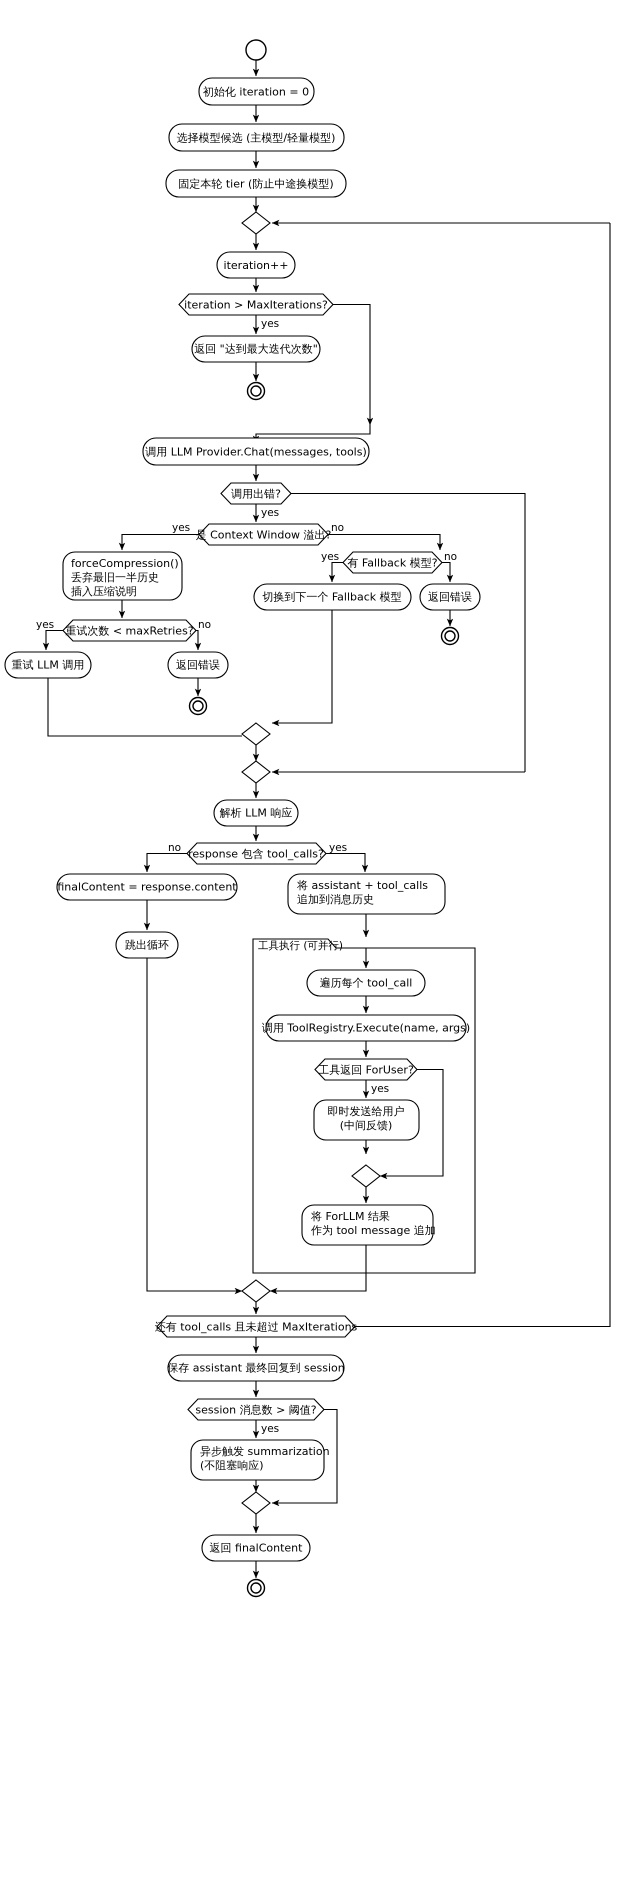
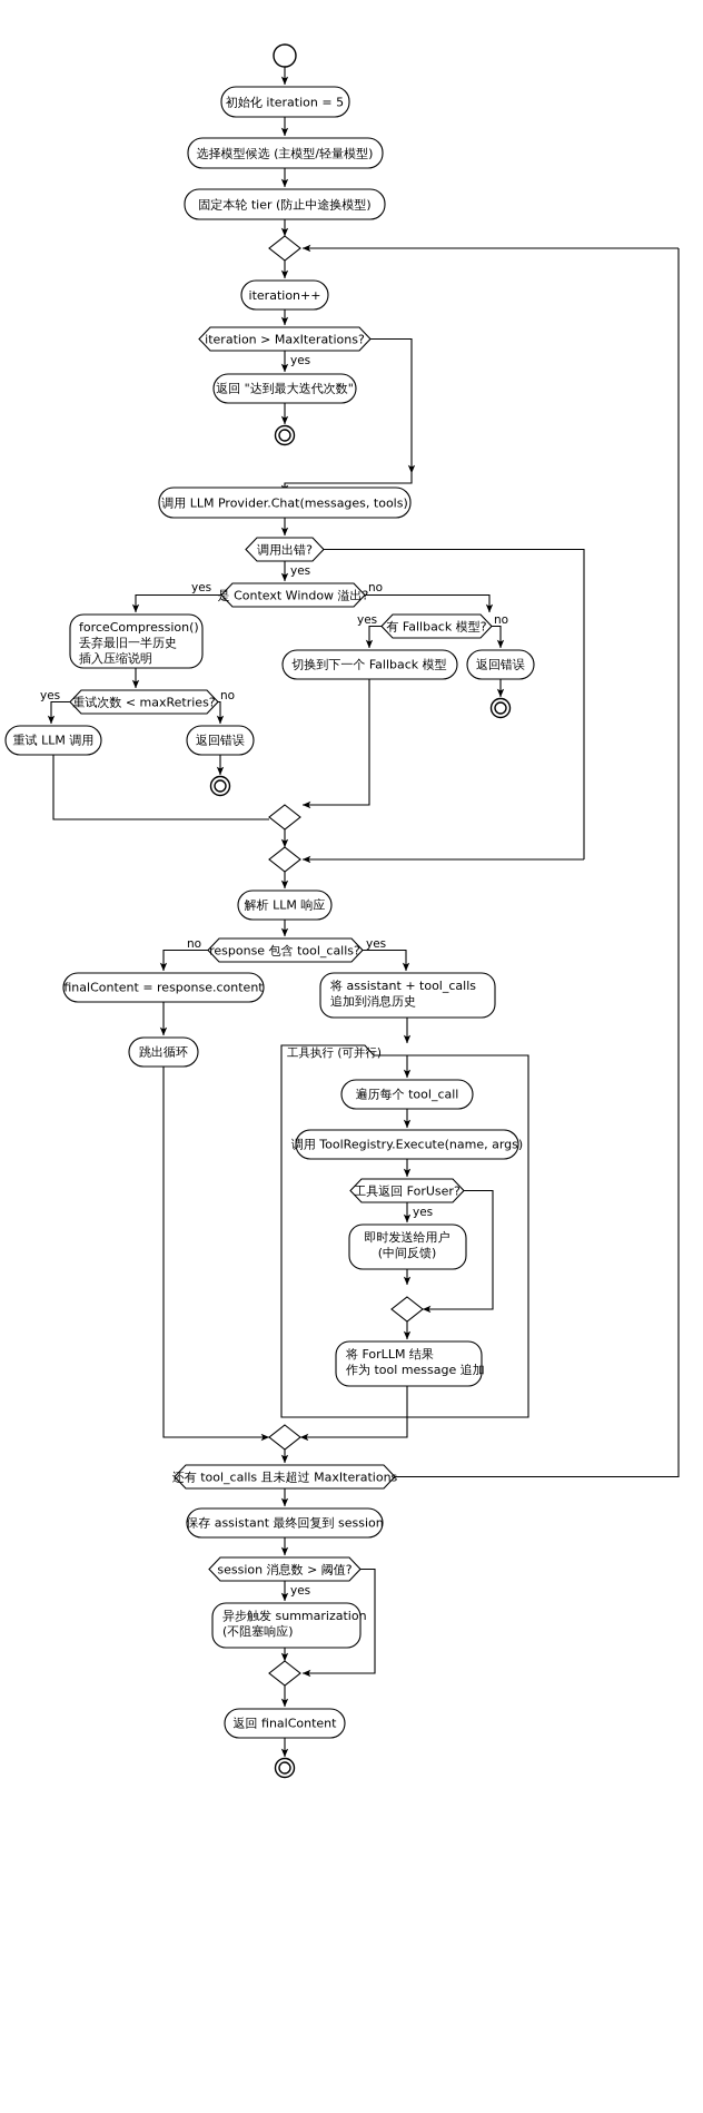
- 初始化 iteration = 0
+ 初始化 iteration = 5
  选择模型候选 (主模型/轻量模型)
  固定本轮 tier (防止中途换模型)
  iteration++
  iteration > MaxIterations?
  yes
  返回 "达到最大迭代次数"
  调用 LLM Provider.Chat(messages, tools)
  调用出错?
  yes
  是 Context Window 溢出
  yes
  no
  forceCompression()
  丢弃最旧一半历史
  插入压缩说明
  有 Fallback 模型?
  yes
  no
  切换到下一个 Fallback 模型
  返回错误
  重试次数 < maxRetries?
  yes
  no
  重试 LLM 调用
  返回错误
  解析 LLM 响应
  response 包含 tool_calls?
  no
  yes
  finalContent = response.content
  跳出循环
  将 assistant + tool_calls
  追加到消息历史
  工具执行 (可并行)
  遍历每个 tool_call
  调用 ToolRegistry.Execute(name, args)
  工具返回 ForUser?
  yes
  即时发送给用户
  (中间反馈)
  将 ForLLM 结果
  作为 tool message 追加
  还有 tool_calls 且未超过 MaxIterations
  保存 assistant 最终回复到 session
  session 消息数 > 阈值?
  yes
  异步触发 summarization
  (不阻塞响应)
  返回 finalContent
